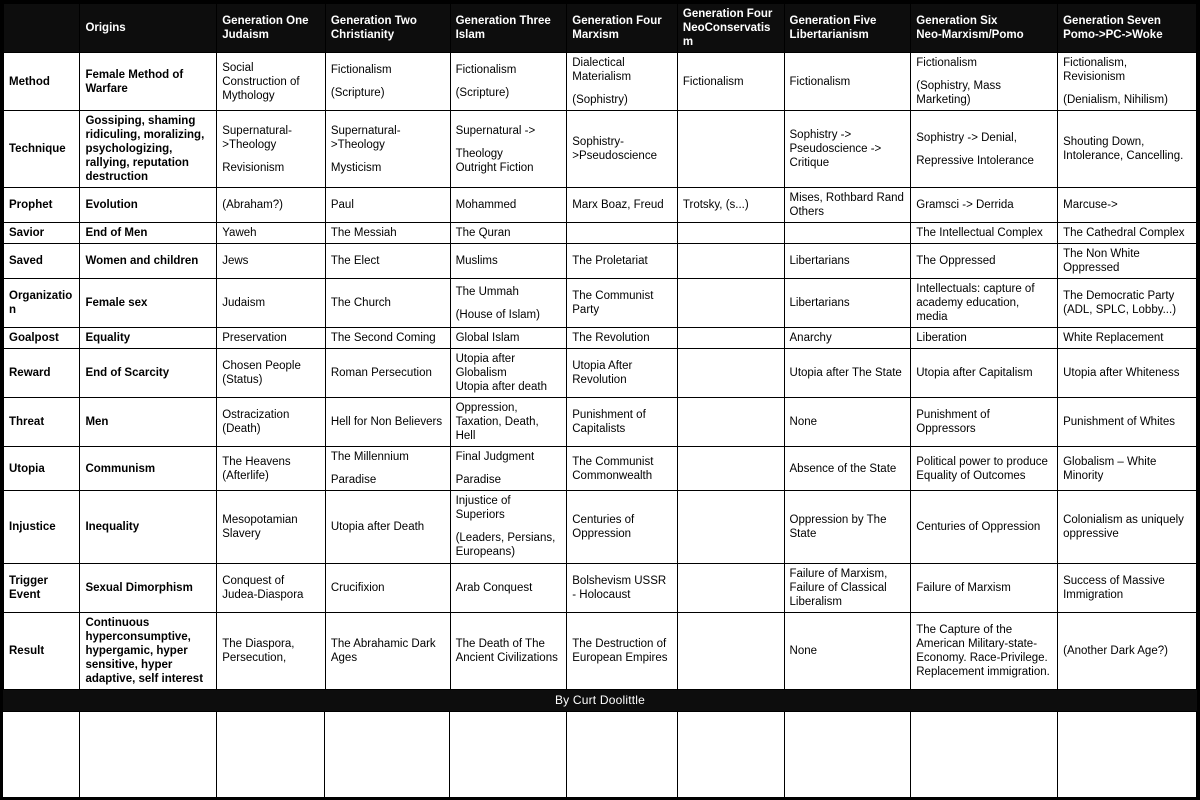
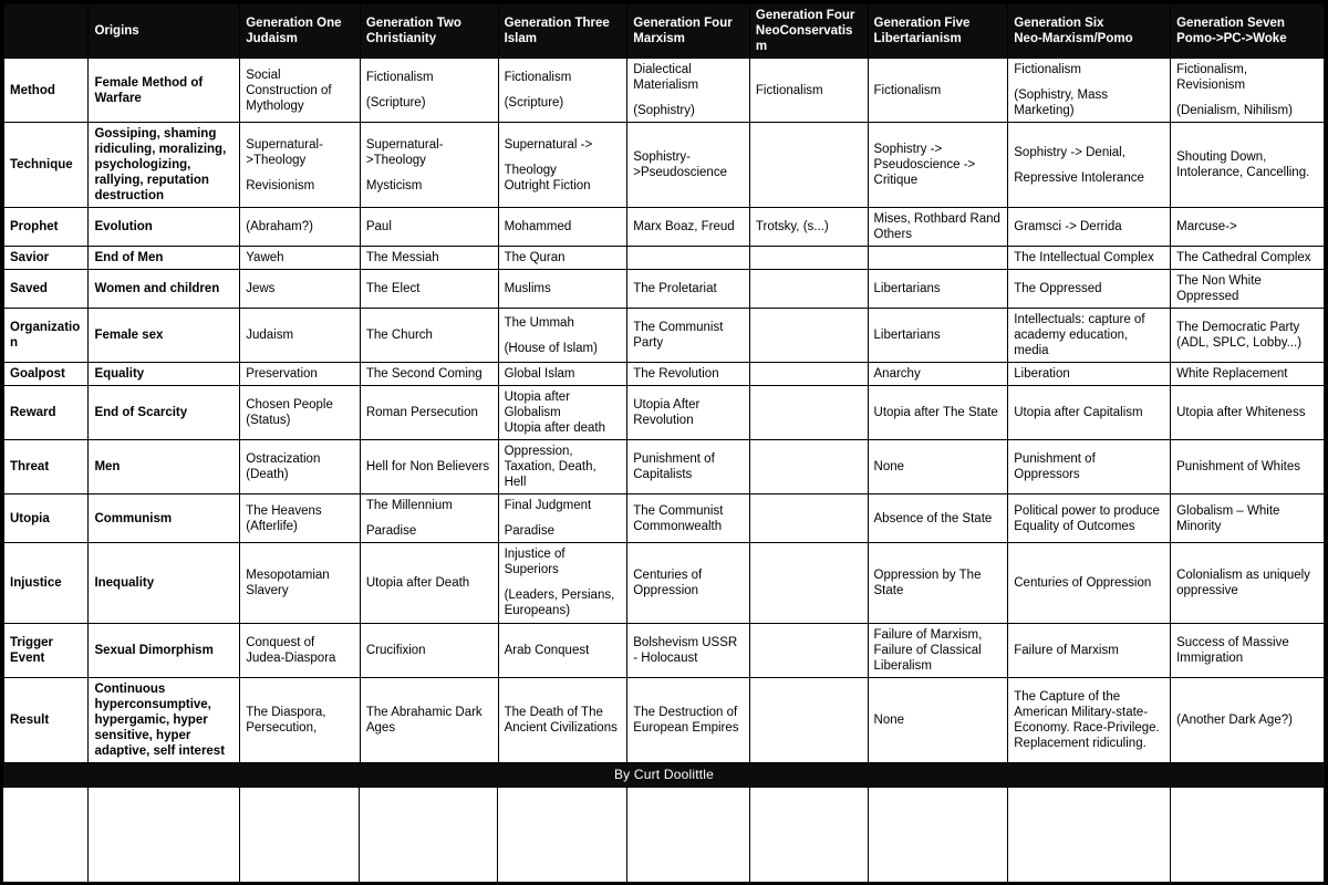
  	Origins	Generation OneJudaism	Generation TwoChristianity	Generation ThreeIslam	Generation FourMarxism	Generation FourNeoConservatism	Generation FiveLibertarianism	Generation SixNeo-Marxism/Pomo	Generation SevenPomo->PC->Woke
  Method	Female Method of Warfare	Social Construction of Mythology	Fictionalism(Scripture)	Fictionalism(Scripture)	Dialectical Materialism(Sophistry)	Fictionalism	Fictionalism	Fictionalism(Sophistry, Mass Marketing)	Fictionalism, Revisionism(Denialism, Nihilism)
  Technique	Gossiping, shaming ridiculing, moralizing, psychologizing, rallying, reputation destruction	Supernatural->TheologyRevisionism	Supernatural->TheologyMysticism	Supernatural ->TheologyOutright Fiction	Sophistry->Pseudoscience		Sophistry -> Pseudoscience -> Critique	Sophistry -> Denial,Repressive Intolerance	Shouting Down, Intolerance, Cancelling.
  Prophet	Evolution	(Abraham?)	Paul	Mohammed	Marx Boaz, Freud	Trotsky, (s...)	Mises, Rothbard Rand Others	Gramsci -> Derrida	Marcuse->
  Savior	End of Men	Yaweh	The Messiah	The Quran				The Intellectual Complex	The Cathedral Complex
  Saved	Women and children	Jews	The Elect	Muslims	The Proletariat		Libertarians	The Oppressed	The Non White Oppressed
  Organization	Female sex	Judaism	The Church	The Ummah(House of Islam)	The Communist Party		Libertarians	Intellectuals: capture of academy education, media	The Democratic Party (ADL, SPLC, Lobby...)
  Goalpost	Equality	Preservation	The Second Coming	Global Islam	The Revolution		Anarchy	Liberation	White Replacement
  Reward	End of Scarcity	Chosen People (Status)	Roman Persecution	Utopia after GlobalismUtopia after death	Utopia After Revolution		Utopia after The State	Utopia after Capitalism	Utopia after Whiteness
  Threat	Men	Ostracization (Death)	Hell for Non Believers	Oppression, Taxation, Death, Hell	Punishment of Capitalists		None	Punishment of Oppressors	Punishment of Whites
  Utopia	Communism	The Heavens (Afterlife)	The MillenniumParadise	Final JudgmentParadise	The Communist Commonwealth		Absence of the State	Political power to produce Equality of Outcomes	Globalism – White Minority
  Injustice	Inequality	Mesopotamian Slavery	Utopia after Death	Injustice of Superiors(Leaders, Persians, Europeans)	Centuries of Oppression		Oppression by The State	Centuries of Oppression	Colonialism as uniquely oppressive
  Trigger Event	Sexual Dimorphism	Conquest of Judea-Diaspora	Crucifixion	Arab Conquest	Bolshevism USSR - Holocaust		Failure of Marxism, Failure of Classical Liberalism	Failure of Marxism	Success of Massive Immigration
- Result	Continuous hyperconsumptive, hypergamic, hyper sensitive, hyper adaptive, self interest	The Diaspora, Persecution,	The Abrahamic Dark Ages	The Death of The Ancient Civilizations	The Destruction of European Empires		None	The Capture of the American Military-state-Economy. Race-Privilege. Replacement immigration.	(Another Dark Age?)
+ Result	Continuous hyperconsumptive, hypergamic, hyper sensitive, hyper adaptive, self interest	The Diaspora, Persecution,	The Abrahamic Dark Ages	The Death of The Ancient Civilizations	The Destruction of European Empires		None	The Capture of the American Military-state-Economy. Race-Privilege. Replacement ridiculing.	(Another Dark Age?)
  By Curt Doolittle
